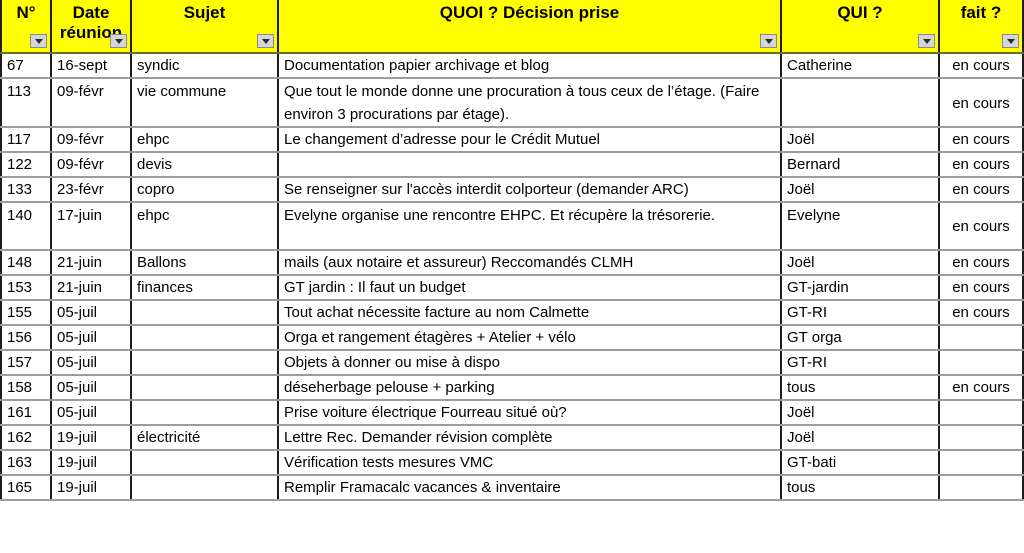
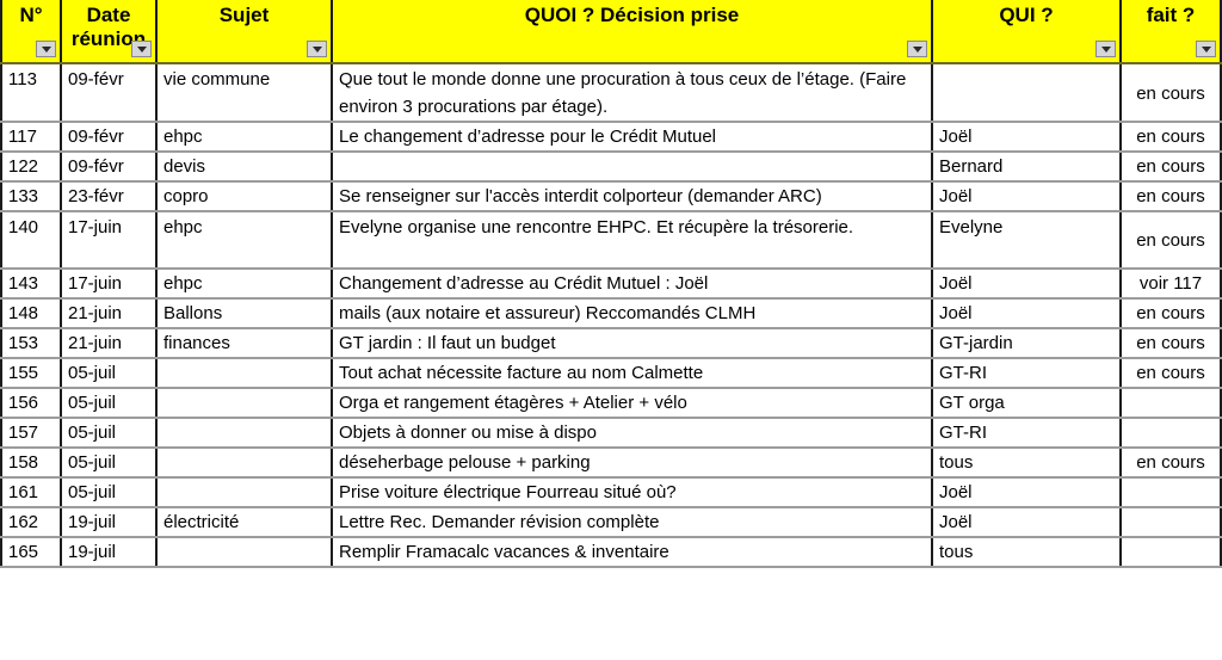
  N°	Date réunion	Sujet	QUOI ? Décision prise	QUI ?	fait ?
- 67	16-sept	syndic	Documentation papier archivage et blog	Catherine	en cours
  113	09-févr	vie commune	Que tout le monde donne une procuration à tous ceux de l’étage. (Faire environ 3 procurations par étage).		en cours
  117	09-févr	ehpc	Le changement d’adresse pour le Crédit Mutuel	Joël	en cours
  122	09-févr	devis		Bernard	en cours
  133	23-févr	copro	Se renseigner sur l'accès interdit colporteur (demander ARC)	Joël	en cours
  140	17-juin	ehpc	Evelyne organise une rencontre EHPC. Et récupère la trésorerie.	Evelyne	en cours
+ 143	17-juin	ehpc	Changement d’adresse au Crédit Mutuel : Joël	Joël	voir 117
  148	21-juin	Ballons	mails (aux notaire et assureur) Reccomandés CLMH	Joël	en cours
  153	21-juin	finances	GT jardin : Il faut un budget	GT-jardin	en cours
  155	05-juil		Tout achat nécessite facture au nom Calmette	GT-RI	en cours
  156	05-juil		Orga et rangement étagères + Atelier + vélo	GT orga
  157	05-juil		Objets à donner ou mise à dispo	GT-RI
  158	05-juil		déseherbage pelouse + parking	tous	en cours
  161	05-juil		Prise voiture électrique Fourreau situé où?	Joël
  162	19-juil	électricité	Lettre Rec. Demander révision complète	Joël
- 163	19-juil		Vérification tests mesures VMC	GT-bati
  165	19-juil		Remplir Framacalc vacances & inventaire	tous
